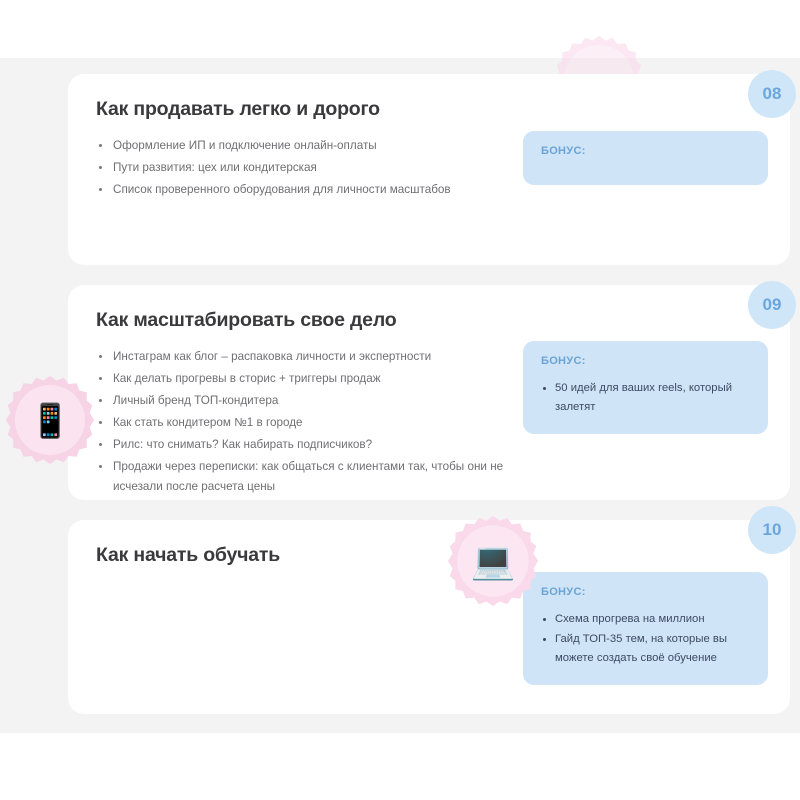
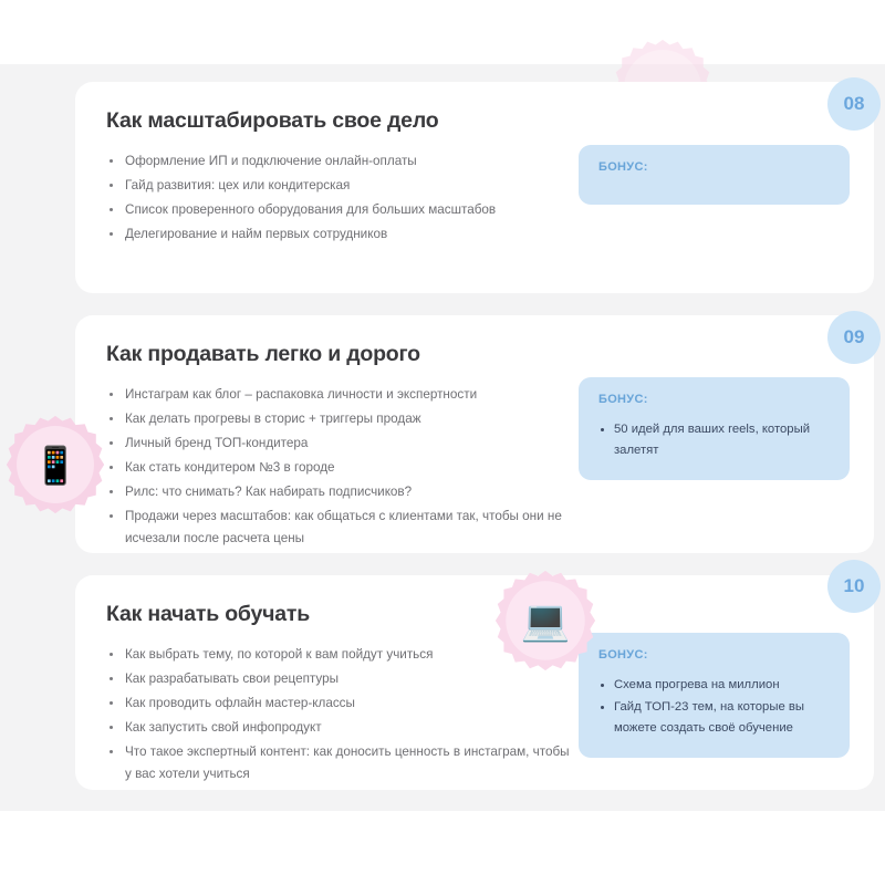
  📱
  💻
- Как продавать легко и дорого
+ Как масштабировать свое дело
  Оформление ИП и подключение онлайн-оплаты
- Пути развития: цех или кондитерская
+ Гайд развития: цех или кондитерская
- Список проверенного оборудования для личности масштабов
+ Список проверенного оборудования для больших масштабов
+ Делегирование и найм первых сотрудников
  БОНУС:
  08
- Как масштабировать свое дело
+ Как продавать легко и дорого
  Инстаграм как блог – распаковка личности и экспертности
  Как делать прогревы в сторис + триггеры продаж
  Личный бренд ТОП-кондитера
- Как стать кондитером №1 в городе
+ Как стать кондитером №3 в городе
  Рилс: что снимать? Как набирать подписчиков?
- Продажи через переписки: как общаться с клиентами так, чтобы они не исчезали после расчета цены
+ Продажи через масштабов: как общаться с клиентами так, чтобы они не исчезали после расчета цены
  БОНУС:
  50 идей для ваших reels, который залетят
  09
  Как начать обучать
+ Как выбрать тему, по которой к вам пойдут учиться
+ Как разрабатывать свои рецептуры
+ Как проводить офлайн мастер-классы
+ Как запустить свой инфопродукт
+ Что такое экспертный контент: как доносить ценность в инстаграм, чтобы у вас хотели учиться
  БОНУС:
  Схема прогрева на миллион
- Гайд ТОП-35 тем, на которые вы можете создать своё обучение
+ Гайд ТОП-23 тем, на которые вы можете создать своё обучение
  10
